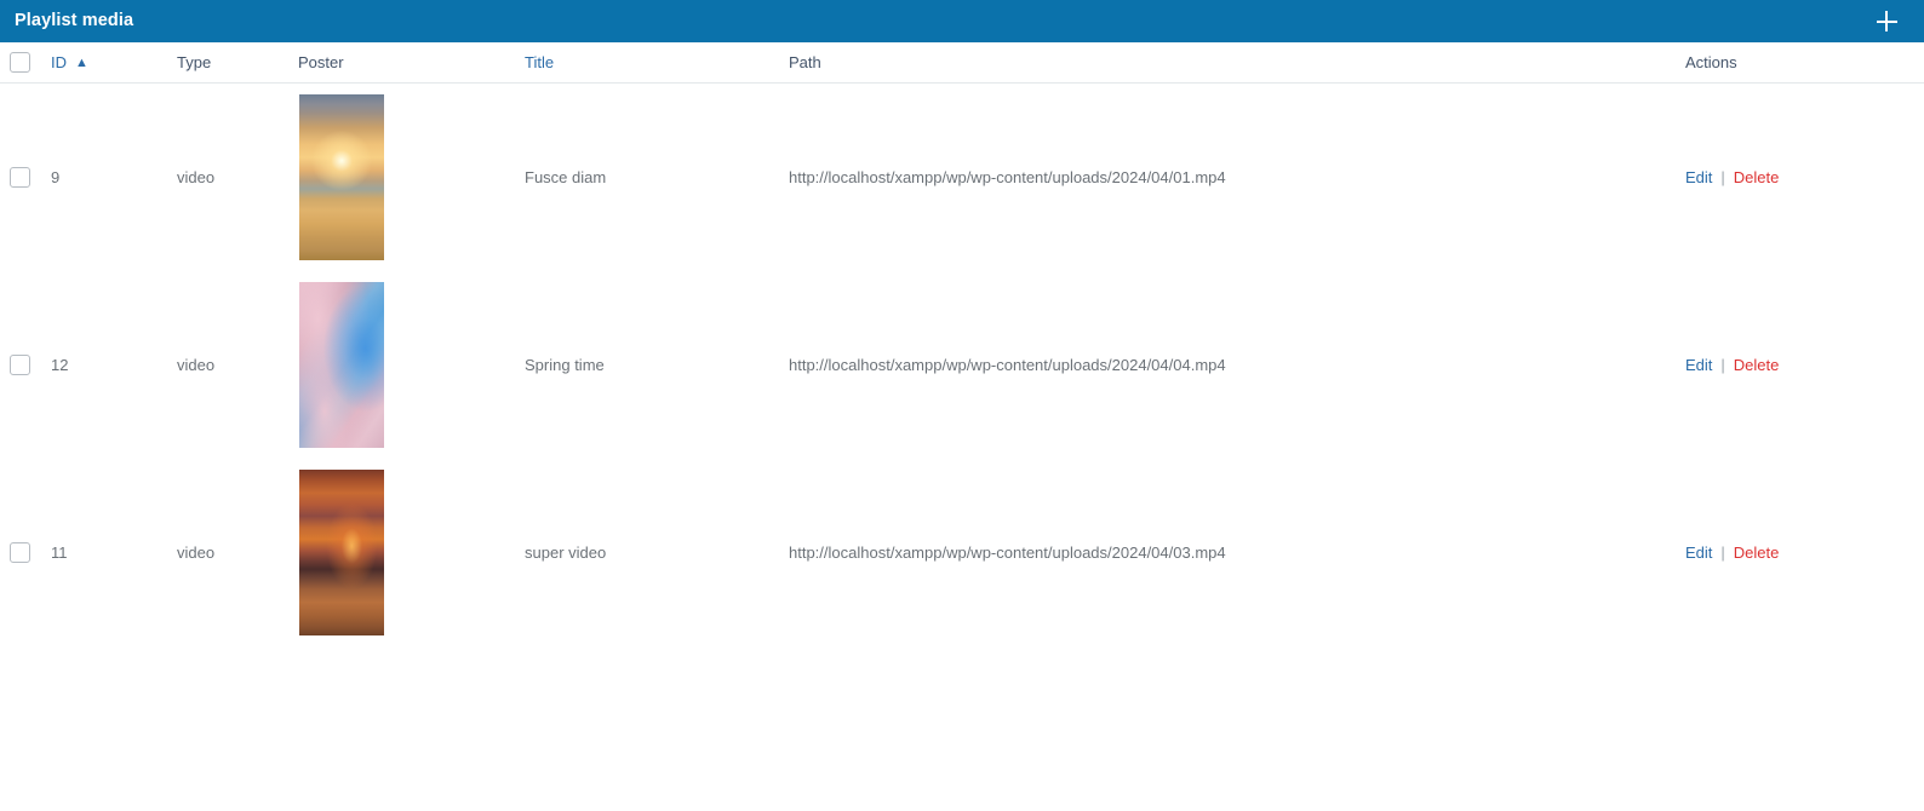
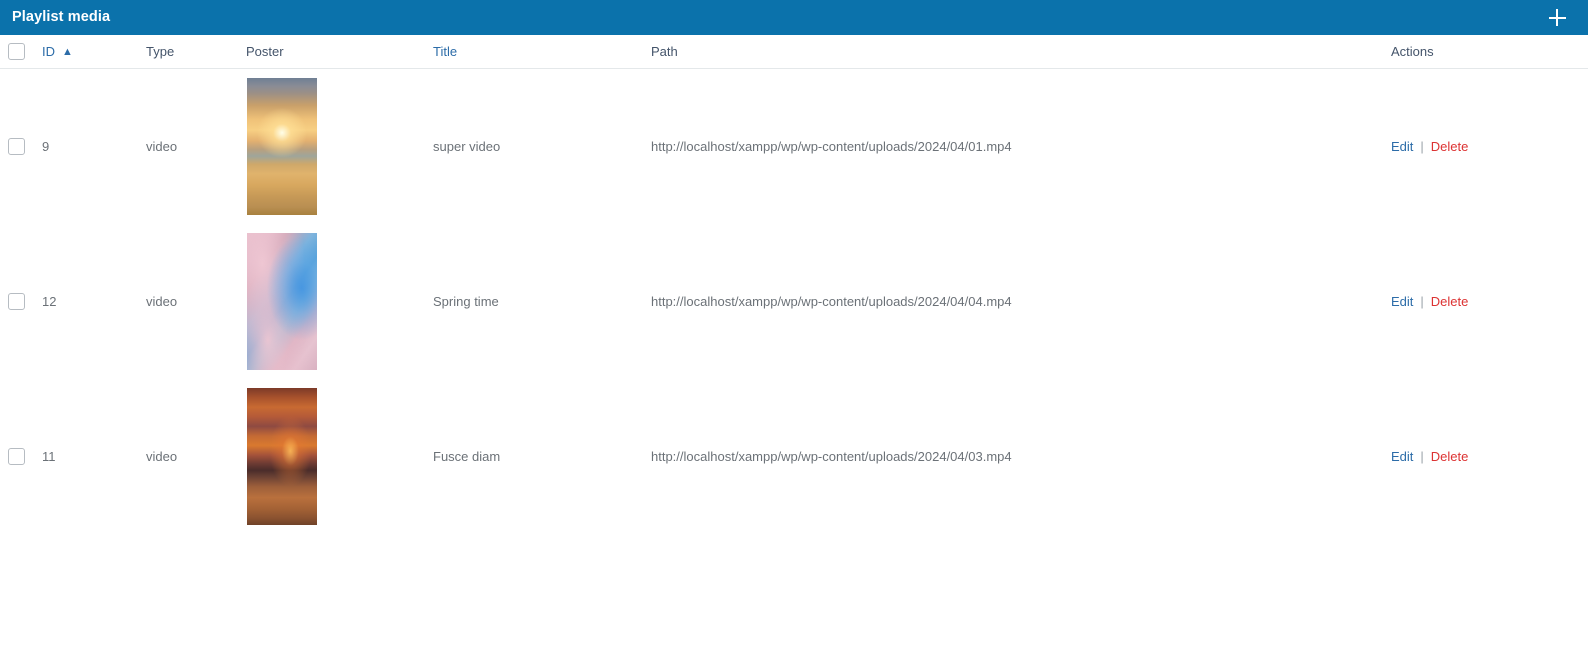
  Playlist media
  	ID ▲	Type	Poster	Title	Path	Actions
- 	9	video		Fusce diam	http://localhost/xampp/wp/wp-content/uploads/2024/04/01.mp4	Edit | Delete
+ 	9	video		super video	http://localhost/xampp/wp/wp-content/uploads/2024/04/01.mp4	Edit | Delete
  	12	video		Spring time	http://localhost/xampp/wp/wp-content/uploads/2024/04/04.mp4	Edit | Delete
- 	11	video		super video	http://localhost/xampp/wp/wp-content/uploads/2024/04/03.mp4	Edit | Delete
+ 	11	video		Fusce diam	http://localhost/xampp/wp/wp-content/uploads/2024/04/03.mp4	Edit | Delete
